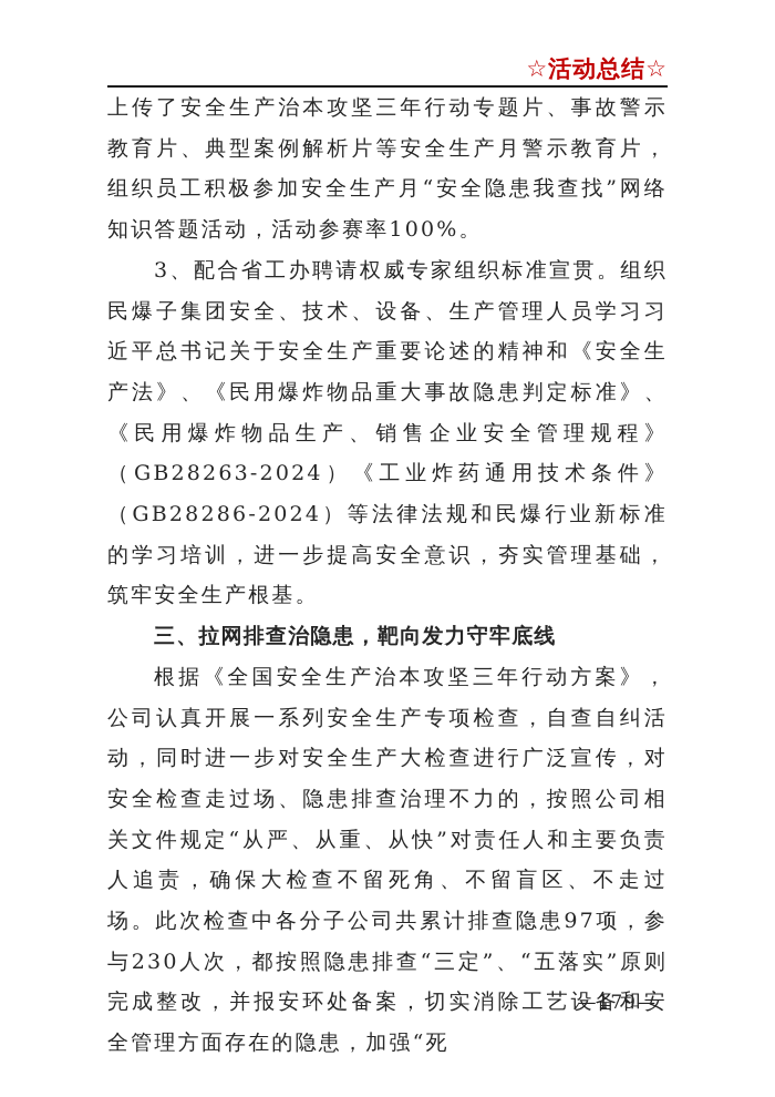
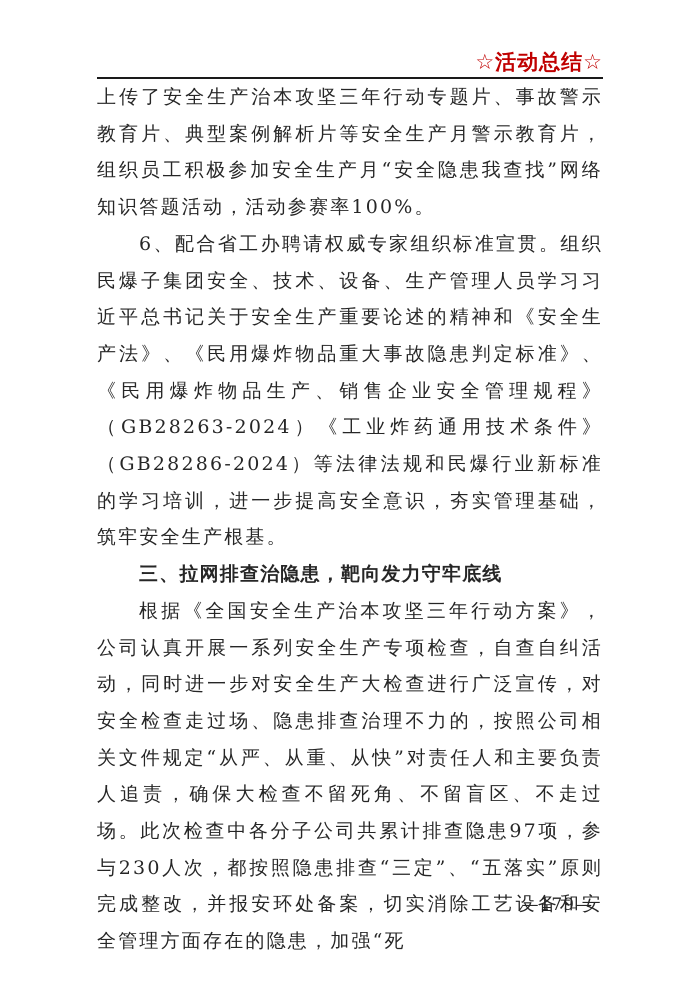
  ☆活动总结☆
  上传了安全生产治本攻坚三年行动专题片、事故警示教育片、典型案例解析片等安全生产月警示教育片，组织员工积极参加安全生产月“安全隐患我查找”网络知识答题活动，活动参赛率100%。
- 3、配合省工办聘请权威专家组织标准宣贯。组织民爆子集团安全、技术、设备、生产管理人员学习习近平总书记关于安全生产重要论述的精神和《安全生产法》、《民用爆炸物品重大事故隐患判定标准》、《民用爆炸物品生产、销售企业安全管理规程》（GB28263-2024）《工业炸药通用技术条件》（GB28286-2024）等法律法规和民爆行业新标准的学习培训，进一步提高安全意识，夯实管理基础，筑牢安全生产根基。
+ 6、配合省工办聘请权威专家组织标准宣贯。组织民爆子集团安全、技术、设备、生产管理人员学习习近平总书记关于安全生产重要论述的精神和《安全生产法》、《民用爆炸物品重大事故隐患判定标准》、《民用爆炸物品生产、销售企业安全管理规程》（GB28263-2024）《工业炸药通用技术条件》（GB28286-2024）等法律法规和民爆行业新标准的学习培训，进一步提高安全意识，夯实管理基础，筑牢安全生产根基。
  三、拉网排查治隐患，靶向发力守牢底线
  根据《全国安全生产治本攻坚三年行动方案》，公司认真开展一系列安全生产专项检查，自查自纠活动，同时进一步对安全生产大检查进行广泛宣传，对安全检查走过场、隐患排查治理不力的，按照公司相关文件规定“从严、从重、从快”对责任人和主要负责人追责，确保大检查不留死角、不留盲区、不走过场。此次检查中各分子公司共累计排查隐患97项，参与230人次，都按照隐患排查“三定”、“五落实”原则完成整改，并报安环处备案，切实消除工艺设备和安全管理方面存在的隐患，加强“死
  —179—
